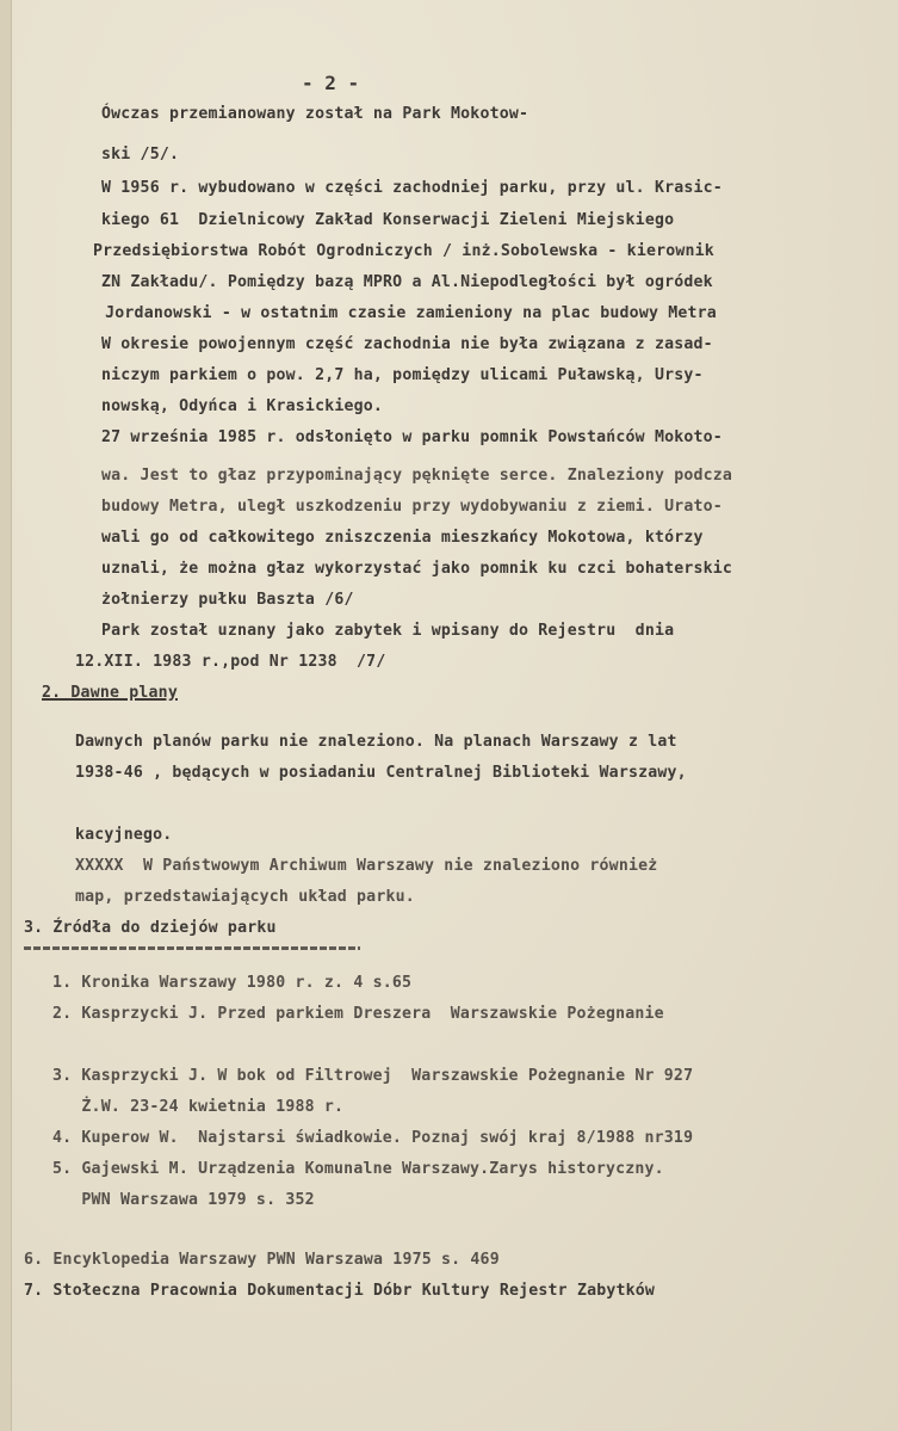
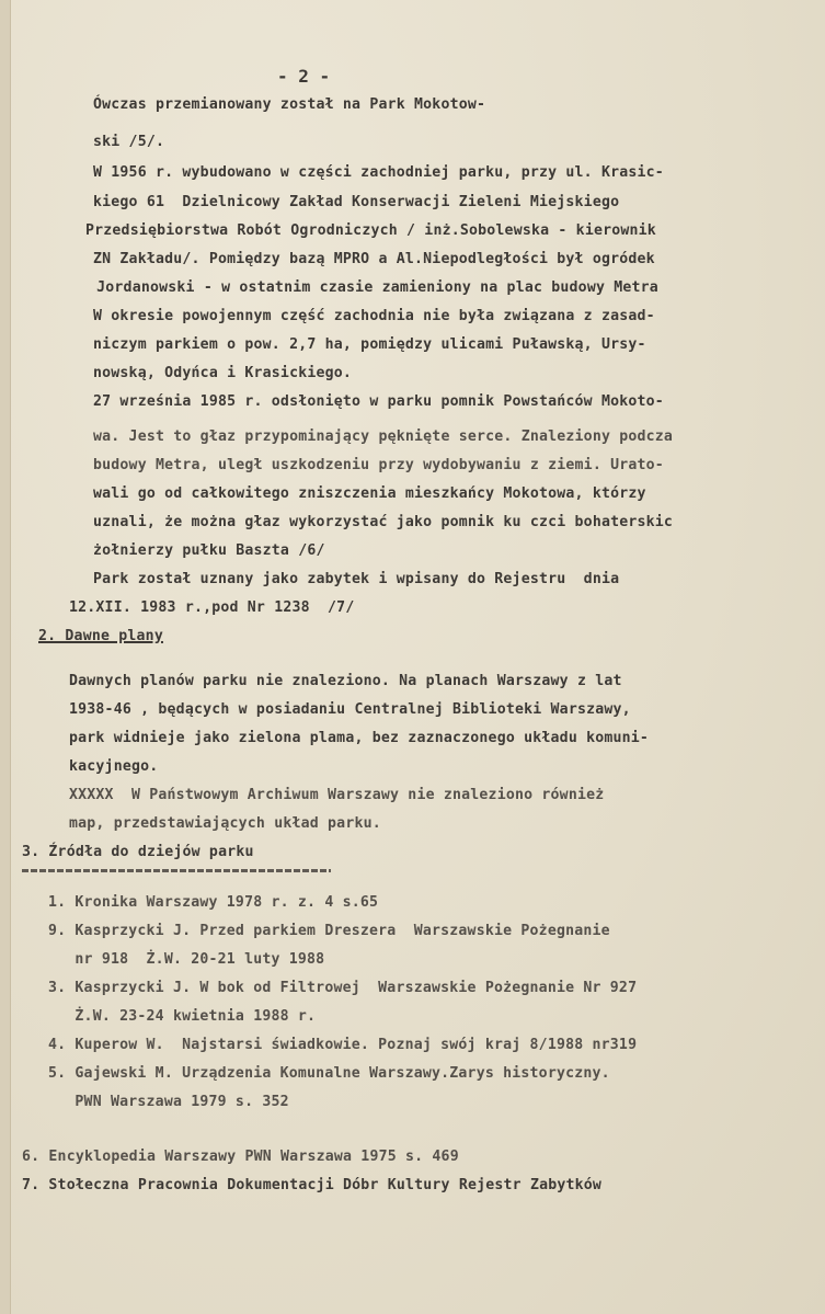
  - 2 -
  Ówczas przemianowany został na Park Mokotow-
  ski /5/.
  W 1956 r. wybudowano w części zachodniej parku, przy ul. Krasic-
  kiego 61 Dzielnicowy Zakład Konserwacji Zieleni Miejskiego
  Przedsiębiorstwa Robót Ogrodniczych / inż.Sobolewska - kierownik
  ZN Zakładu/. Pomiędzy bazą MPRO a Al.Niepodległości był ogródek
  Jordanowski - w ostatnim czasie zamieniony na plac budowy Metra
  W okresie powojennym część zachodnia nie była związana z zasad-
  niczym parkiem o pow. 2,7 ha, pomiędzy ulicami Puławską, Ursy-
  nowską, Odyńca i Krasickiego.
  27 września 1985 r. odsłonięto w parku pomnik Powstańców Mokoto-
  wa. Jest to głaz przypominający pęknięte serce. Znaleziony podcza
  budowy Metra, uległ uszkodzeniu przy wydobywaniu z ziemi. Urato-
  wali go od całkowitego zniszczenia mieszkańcy Mokotowa, którzy
  uznali, że można głaz wykorzystać jako pomnik ku czci bohaterskic
  żołnierzy pułku Baszta /6/
  Park został uznany jako zabytek i wpisany do Rejestru dnia
  12.XII. 1983 r.,pod Nr 1238 /7/
  2. Dawne plany
  Dawnych planów parku nie znaleziono. Na planach Warszawy z lat
  1938-46 , będących w posiadaniu Centralnej Biblioteki Warszawy,
+ park widnieje jako zielona plama, bez zaznaczonego układu komuni-
  kacyjnego.
  XXXXX W Państwowym Archiwum Warszawy nie znaleziono również
  map, przedstawiających układ parku.
  3. Źródła do dziejów parku
- 1. Kronika Warszawy 1980 r. z. 4 s.65
+ 1. Kronika Warszawy 1978 r. z. 4 s.65
- 2. Kasprzycki J. Przed parkiem Dreszera Warszawskie Pożegnanie
+ 9. Kasprzycki J. Przed parkiem Dreszera Warszawskie Pożegnanie
+ nr 918 Ż.W. 20-21 luty 1988
  3. Kasprzycki J. W bok od Filtrowej Warszawskie Pożegnanie Nr 927
  Ż.W. 23-24 kwietnia 1988 r.
  4. Kuperow W. Najstarsi świadkowie. Poznaj swój kraj 8/1988 nr319
  5. Gajewski M. Urządzenia Komunalne Warszawy.Zarys historyczny.
  PWN Warszawa 1979 s. 352
  6. Encyklopedia Warszawy PWN Warszawa 1975 s. 469
  7. Stołeczna Pracownia Dokumentacji Dóbr Kultury Rejestr Zabytków
